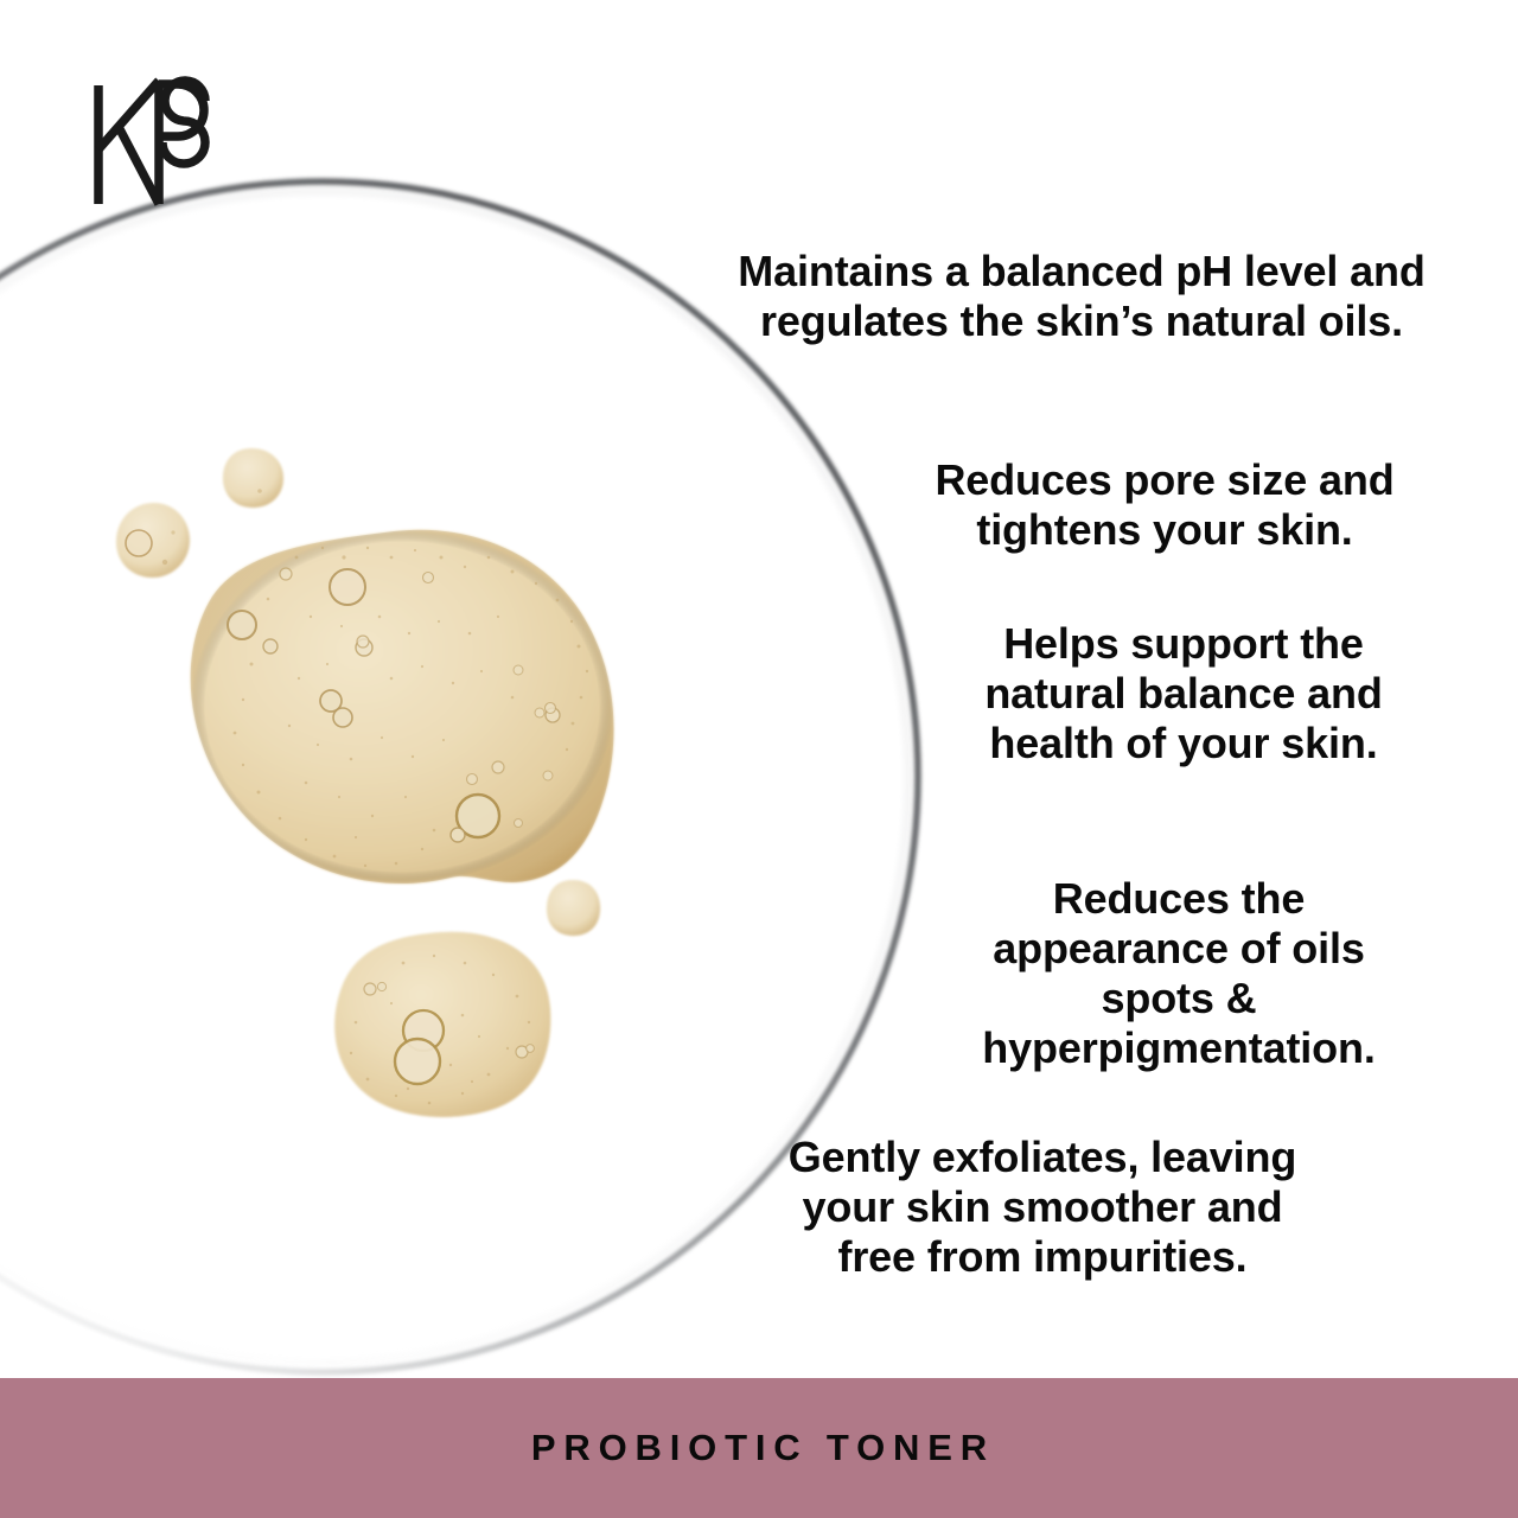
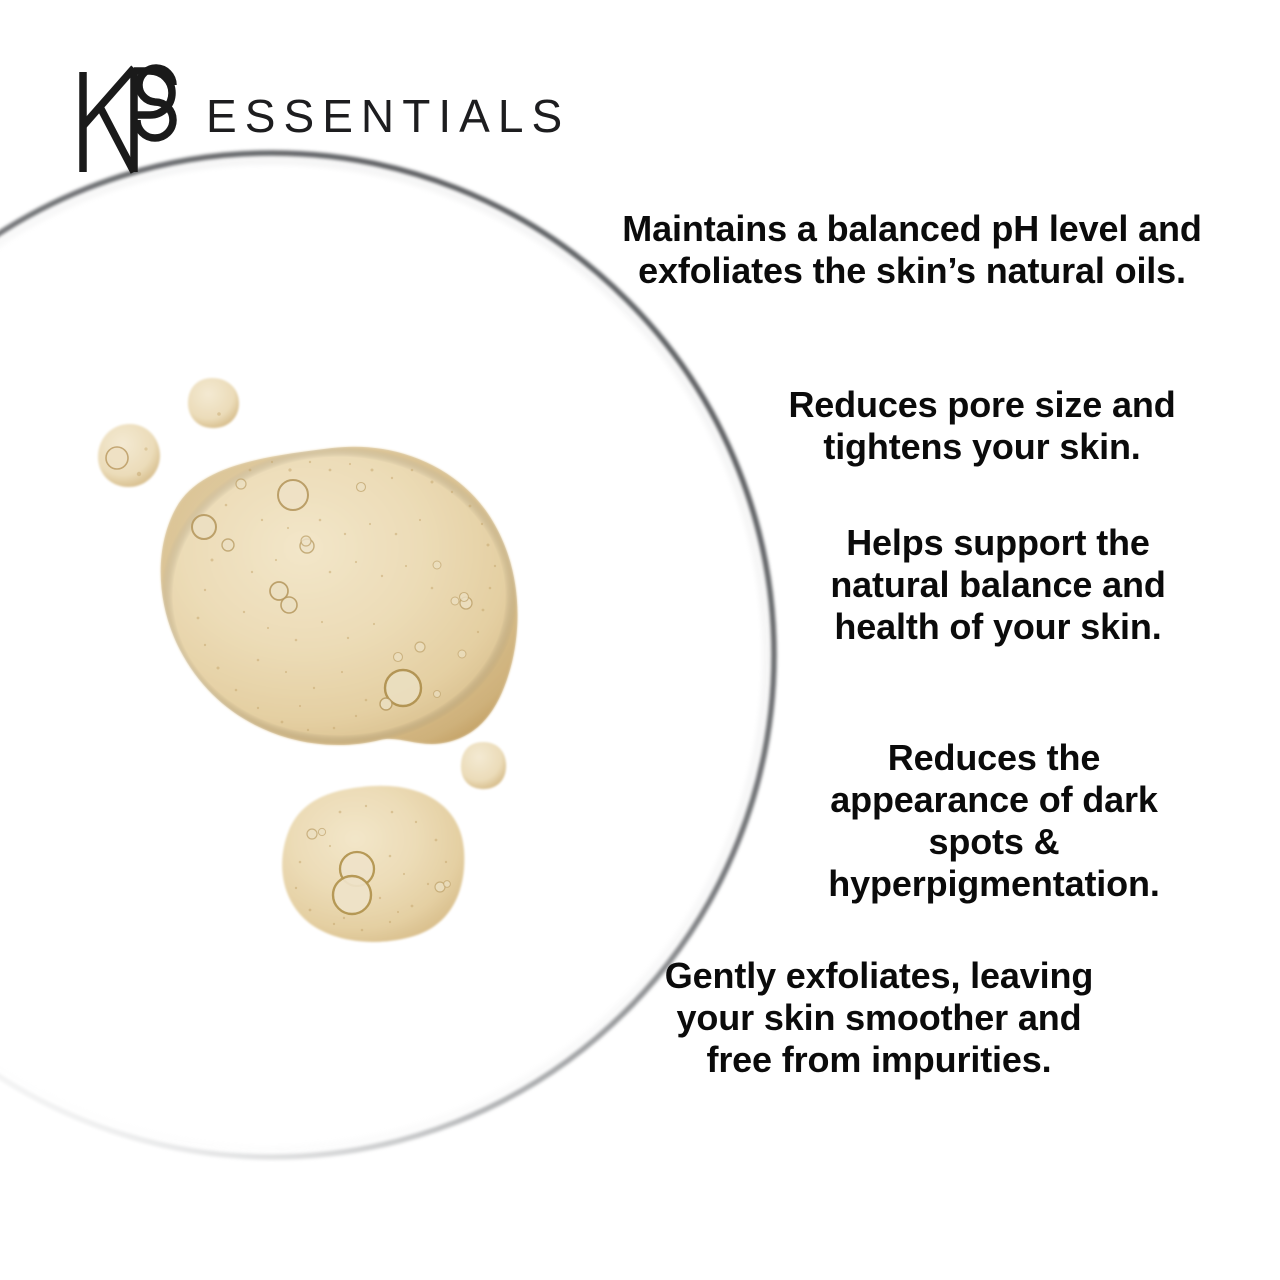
+ ESSENTIALS
- Maintains a balanced pH level and regulates the skin’s natural oils.
+ Maintains a balanced pH level and exfoliates the skin’s natural oils.
  Reduces pore size and tightens your skin.
  Helps support the natural balance and health of your skin.
- Reduces the appearance of oils spots & hyperpigmentation.
+ Reduces the appearance of dark spots & hyperpigmentation.
  Gently exfoliates, leaving your skin smoother and free from impurities.
- PROBIOTIC TONER
